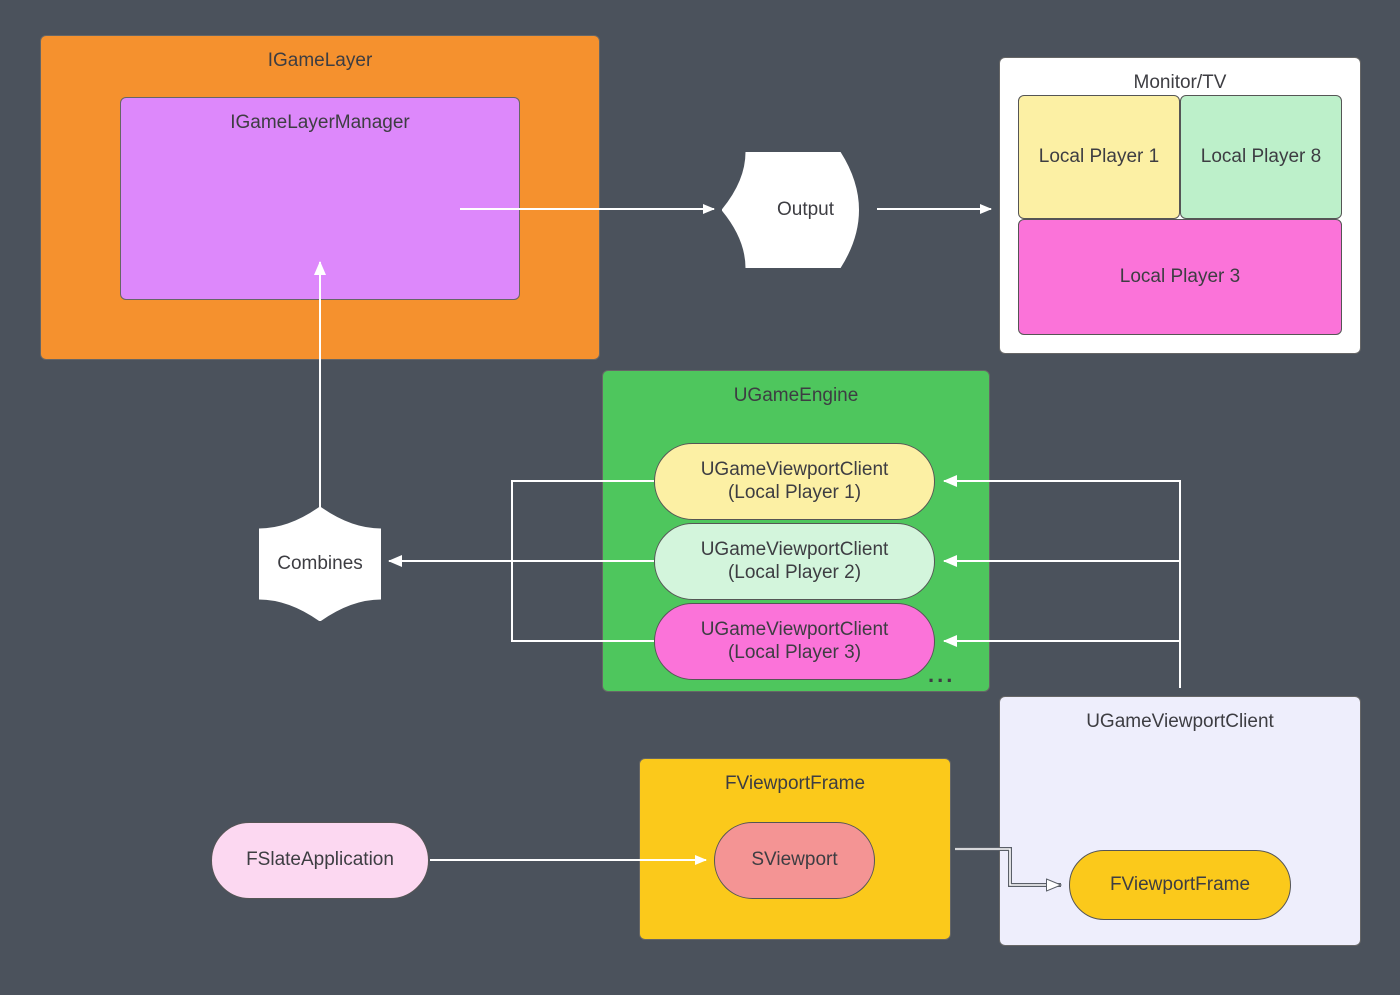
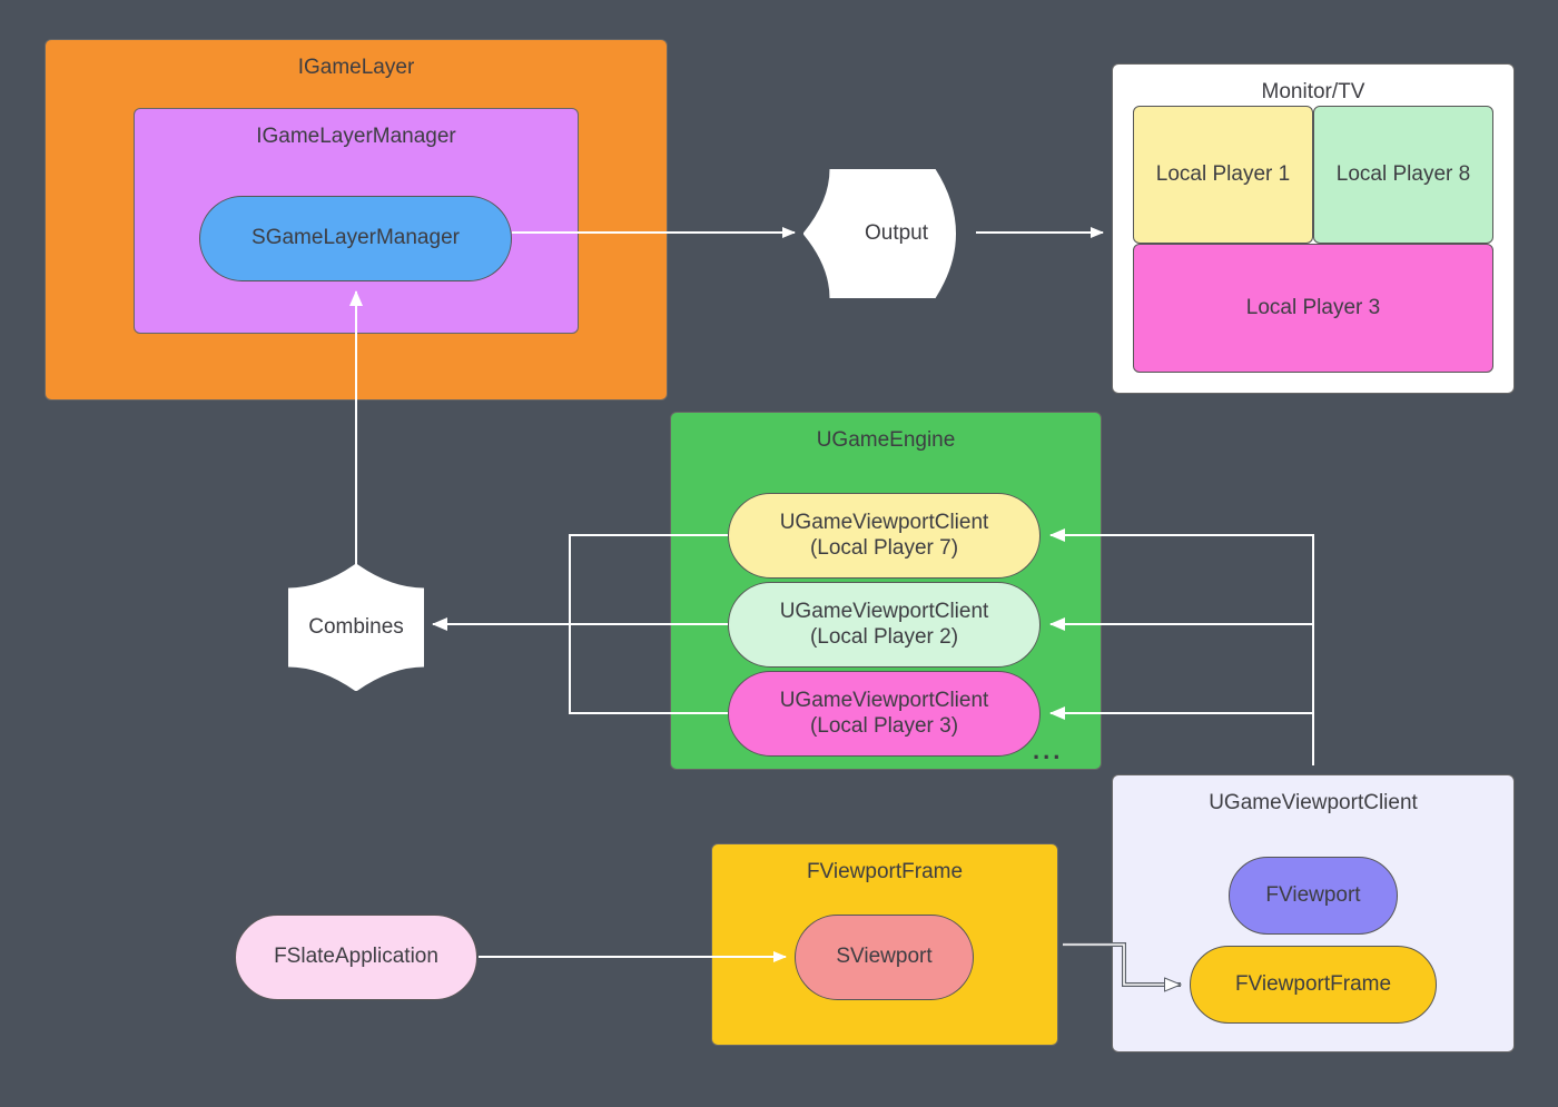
  IGameLayer
  IGameLayerManager
+ SGameLayerManager
  Monitor/TV
  Local Player 1
  Local Player 8
  Local Player 3
  UGameEngine
  ...
  UGameViewportClient
- (Local Player 1)
+ (Local Player 7)
  UGameViewportClient
  (Local Player 2)
  UGameViewportClient
  (Local Player 3)
  FViewportFrame
  SViewport
  UGameViewportClient
+ FViewport
  FViewportFrame
  FSlateApplication
  Output
  Combines
